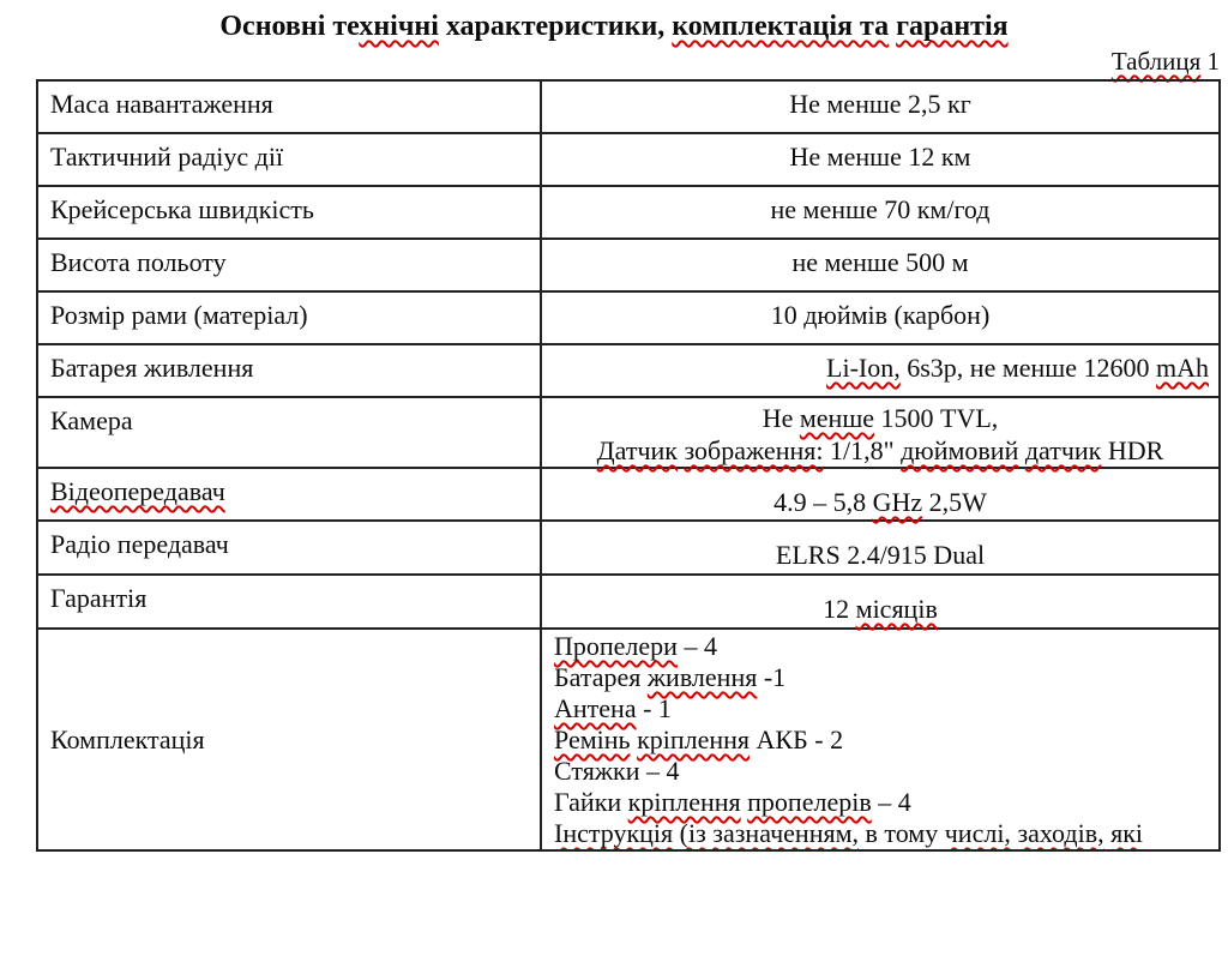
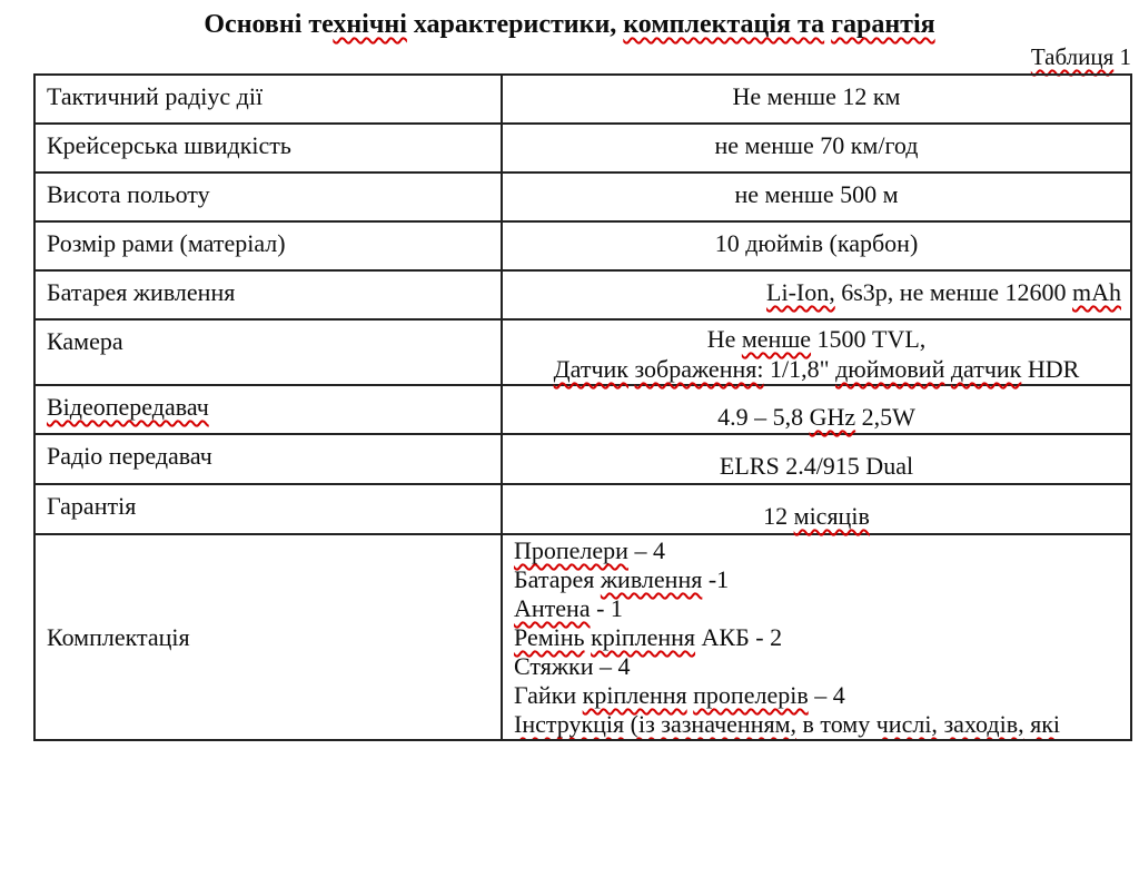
  Основні технічні характеристики, комплектація та гарантія
  Таблиця 1
- Маса навантаження	Не менше 2,5 кг
  Тактичний радіус дії	Не менше 12 км
  Крейсерська швидкість	не менше 70 км/год
  Висота польоту	не менше 500 м
  Розмір рами (матеріал)	10 дюймів (карбон)
  Батарея живлення	Li-Ion, 6s3p, не менше 12600 mAh
  Камера	Не менше 1500 TVL, Датчик зображення: 1/1,8" дюймовий датчик HDR
  Відеопередавач	4.9 – 5,8 GHz 2,5W
  Радіо передавач	ELRS 2.4/915 Dual
  Гарантія	12 місяців
  Комплектація	Пропелери – 4 Батарея живлення -1 Антена - 1 Ремінь кріплення АКБ - 2 Стяжки – 4 Гайки кріплення пропелерів – 4 Інструкція (із зазначенням, в тому числі, заходів, які
